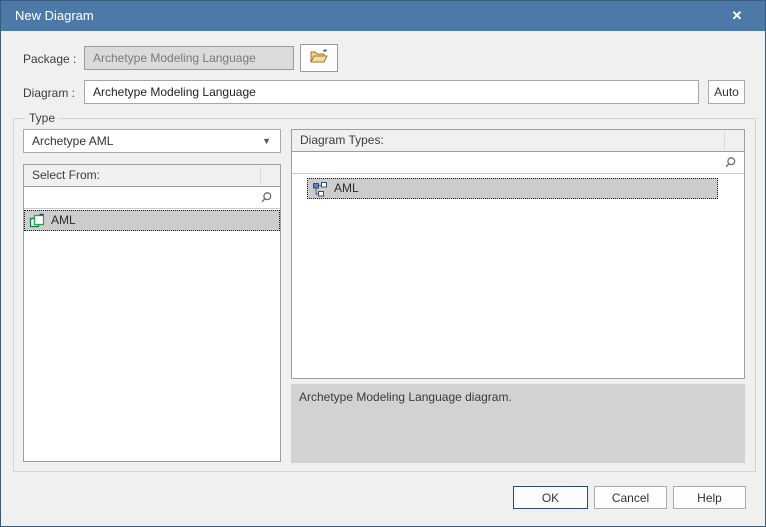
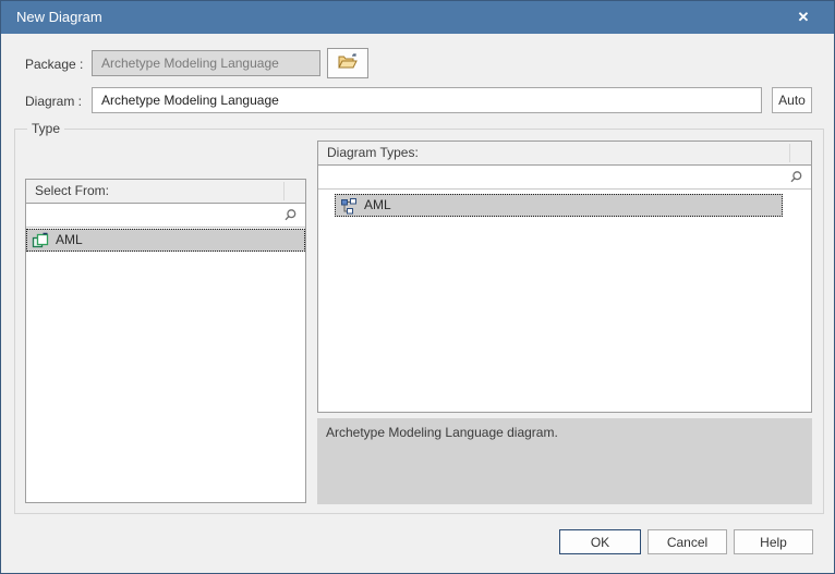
  New Diagram
  ✕
  Package :
  Archetype Modeling Language
  Diagram :
  Archetype Modeling Language
  Auto
  Type
- Archetype AML
- ▼
  Select From:
  AML
  Diagram Types:
  AML
  Archetype Modeling Language diagram.
  OK
  Cancel
  Help
